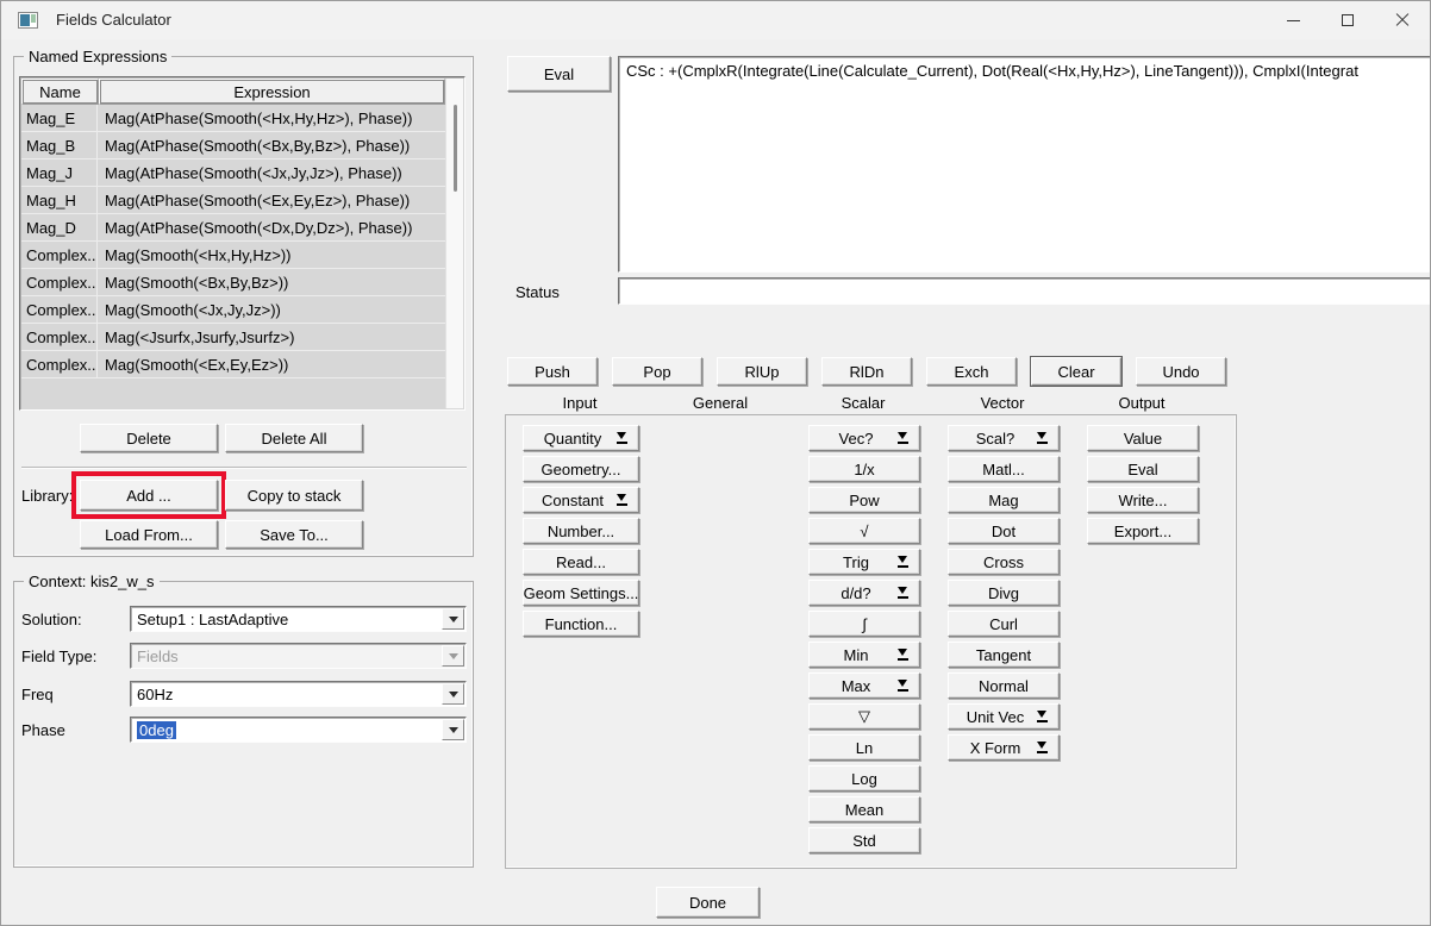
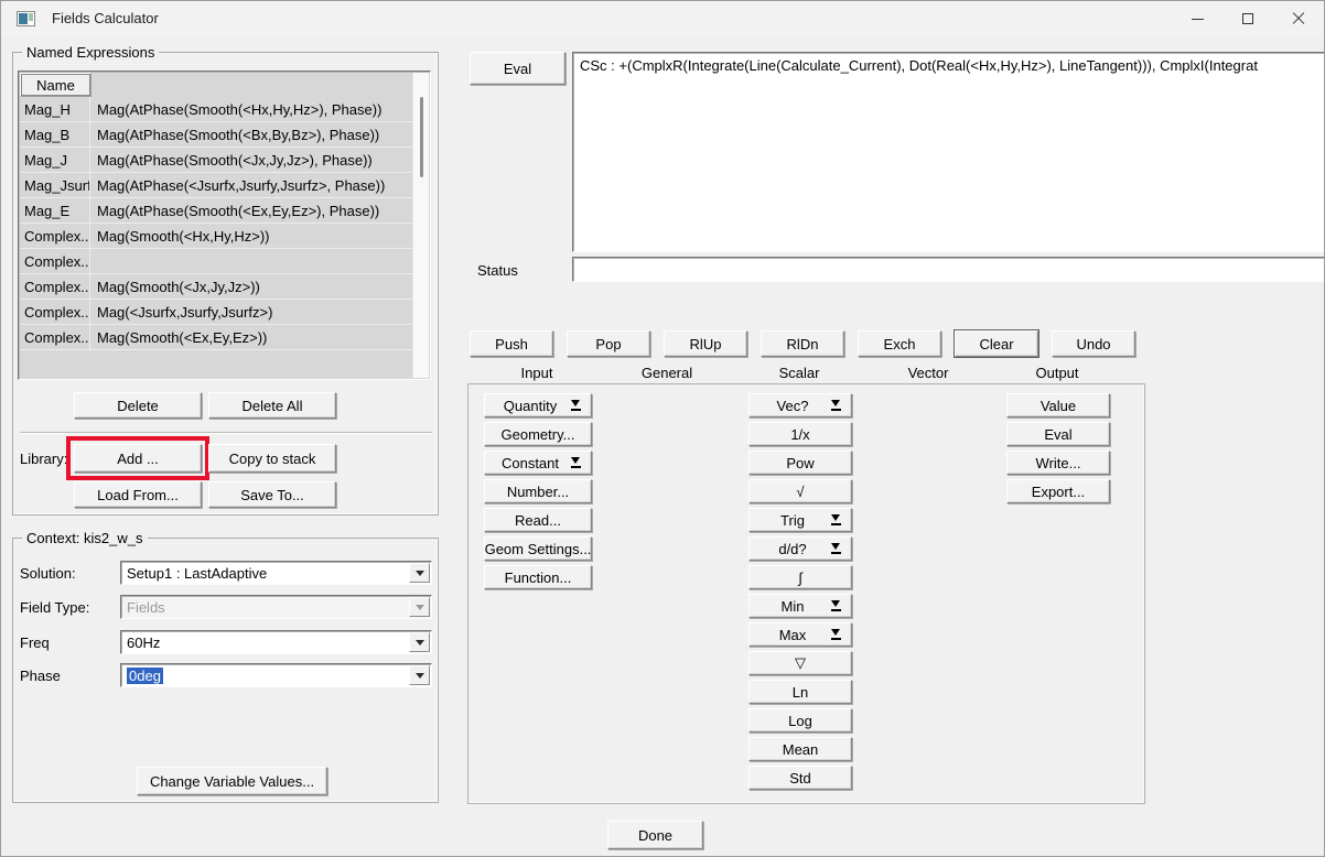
  Fields Calculator
  Named Expressions
  Name
- Expression
- Mag_E
+ Mag_H
  Mag(AtPhase(Smooth(<Hx,Hy,Hz>), Phase))
  Mag_B
  Mag(AtPhase(Smooth(<Bx,By,Bz>), Phase))
  Mag_J
  Mag(AtPhase(Smooth(<Jx,Jy,Jz>), Phase))
+ Mag_Jsurf
+ Mag(AtPhase(<Jsurfx,Jsurfy,Jsurfz>, Phase))
- Mag_H
+ Mag_E
  Mag(AtPhase(Smooth(<Ex,Ey,Ez>), Phase))
- Mag_D
- Mag(AtPhase(Smooth(<Dx,Dy,Dz>), Phase))
  Complex..
  Mag(Smooth(<Hx,Hy,Hz>))
  Complex..
- Mag(Smooth(<Bx,By,Bz>))
  Complex..
  Mag(Smooth(<Jx,Jy,Jz>))
  Complex..
  Mag(<Jsurfx,Jsurfy,Jsurfz>)
  Complex..
  Mag(Smooth(<Ex,Ey,Ez>))
  Delete
  Delete All
  Library:
  Add ...
  Copy to stack
  Load From...
  Save To...
  Context: kis2_w_s
  Solution:
  Setup1 : LastAdaptive
  Field Type:
  Fields
  Freq
  60Hz
  Phase
  0deg
+ Change Variable Values...
  Eval
  CSc : +(CmplxR(Integrate(Line(Calculate_Current), Dot(Real(<Hx,Hy,Hz>), LineTangent))), CmplxI(Integrat
  Status
  Push
  Pop
  RlUp
  RlDn
  Exch
  Clear
  Undo
  Input
  General
  Scalar
  Vector
  Output
  Quantity
  Geometry...
  Constant
  Number...
  Read...
  Geom Settings...
  Function...
  Vec?
  1/x
  Pow
  √
  Trig
  d/d?
  ∫
  Min
  Max
  ▽
  Ln
  Log
  Mean
  Std
- Scal?
- Matl...
- Mag
- Dot
- Cross
- Divg
- Curl
- Tangent
- Normal
- Unit Vec
- X Form
  Value
  Eval
  Write...
  Export...
  Done
